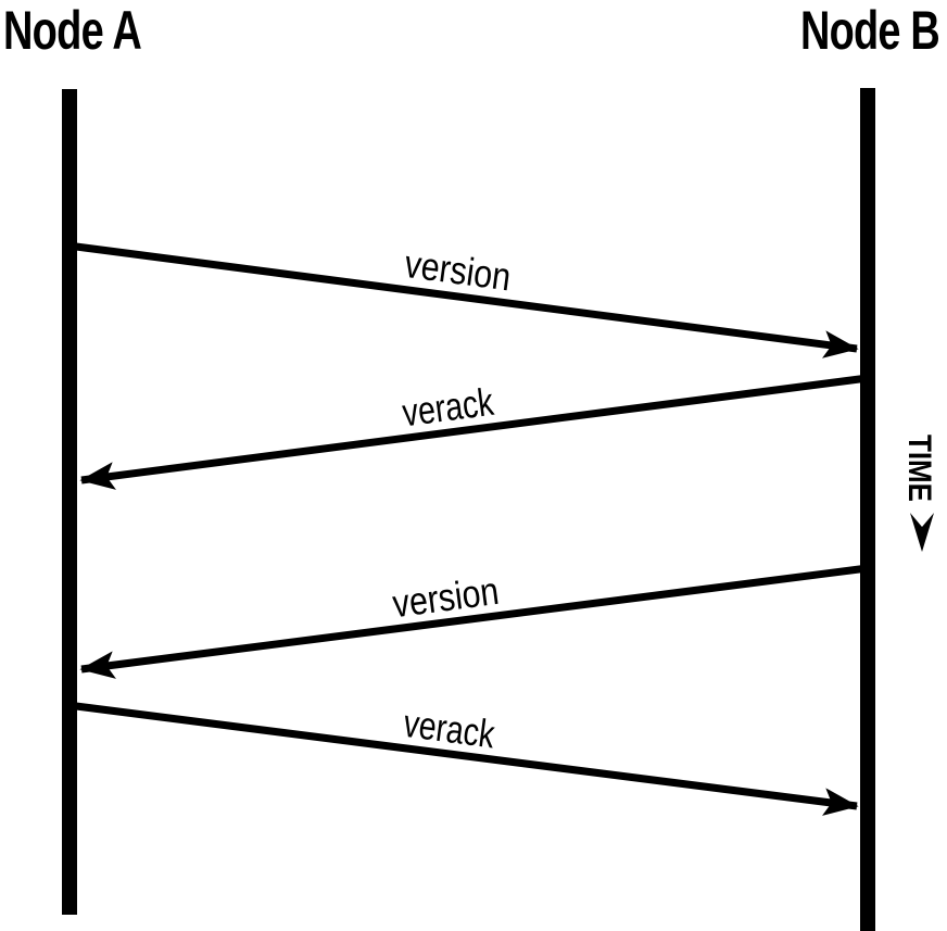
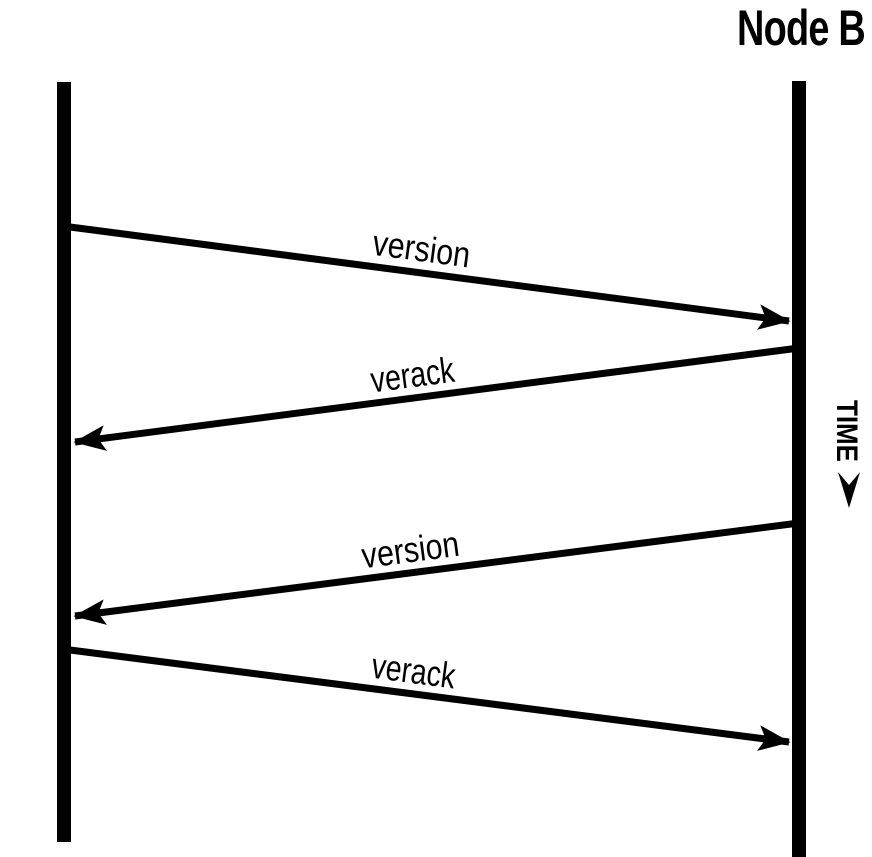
- Node A
  Node B
